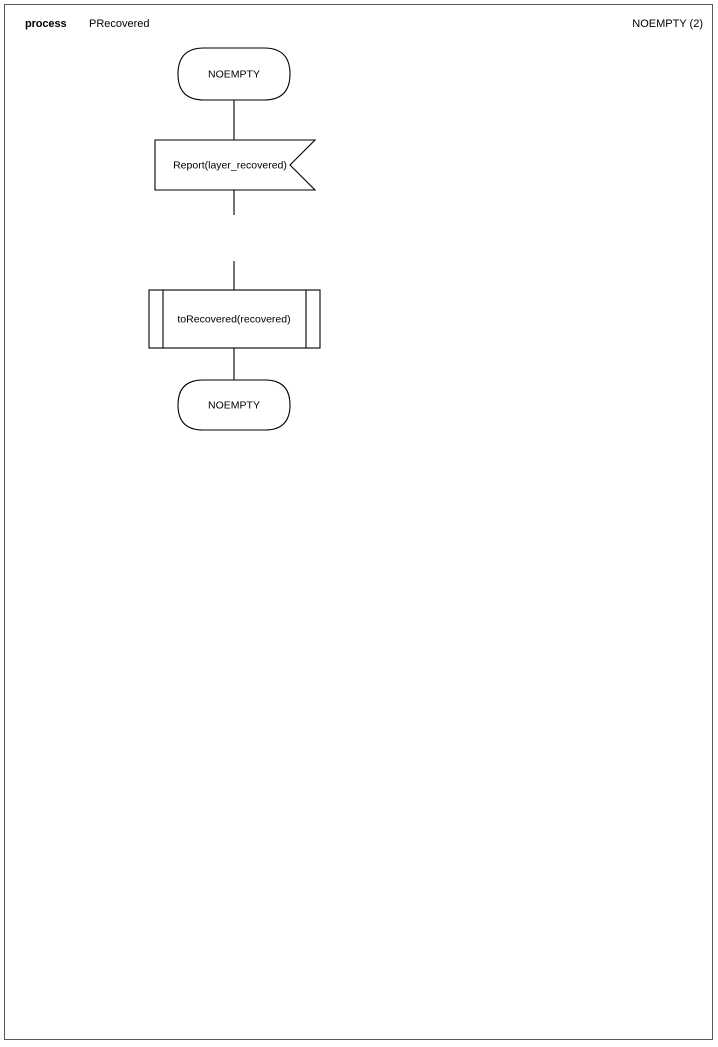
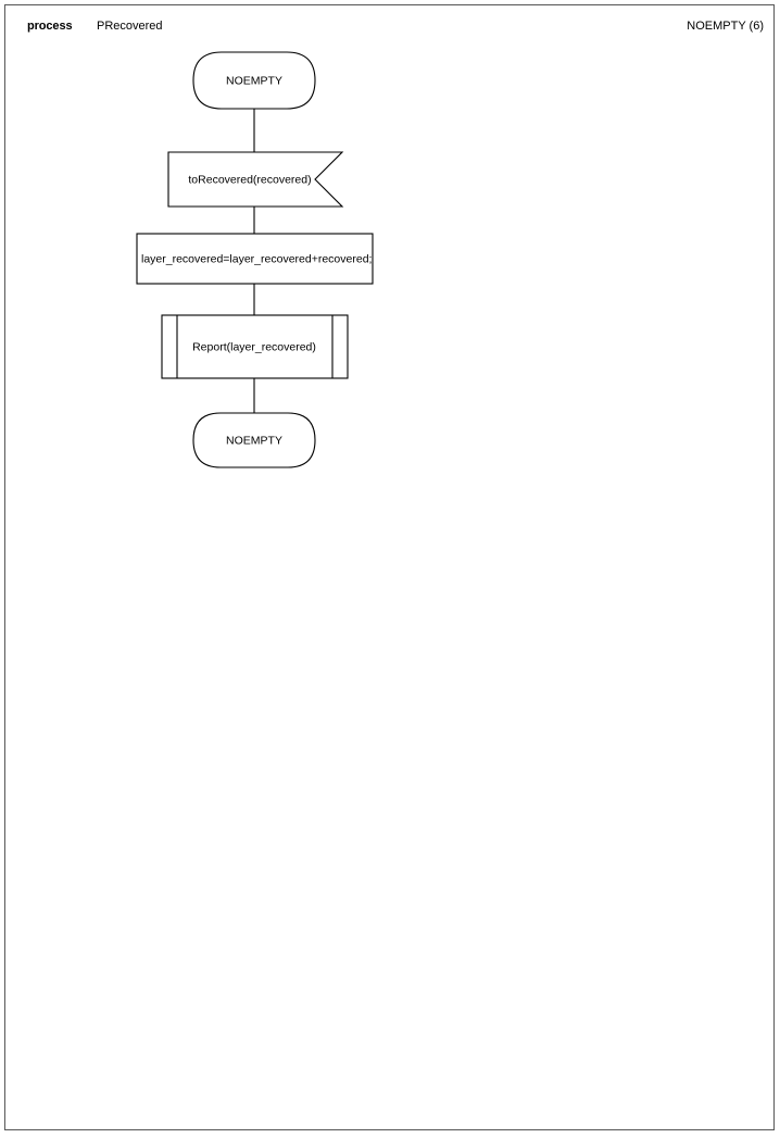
  process
  PRecovered
- NOEMPTY (2)
+ NOEMPTY (6)
  NOEMPTY
- Report(layer_recovered)
+ toRecovered(recovered)
+ layer_recovered=layer_recovered+recovered;
- toRecovered(recovered)
+ Report(layer_recovered)
  NOEMPTY
